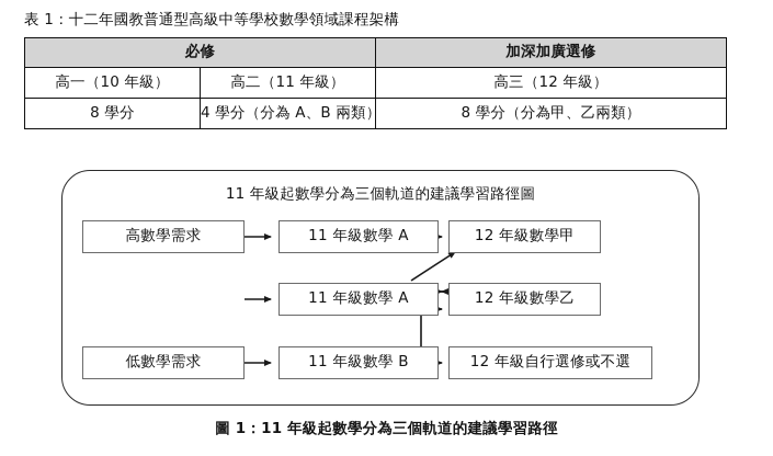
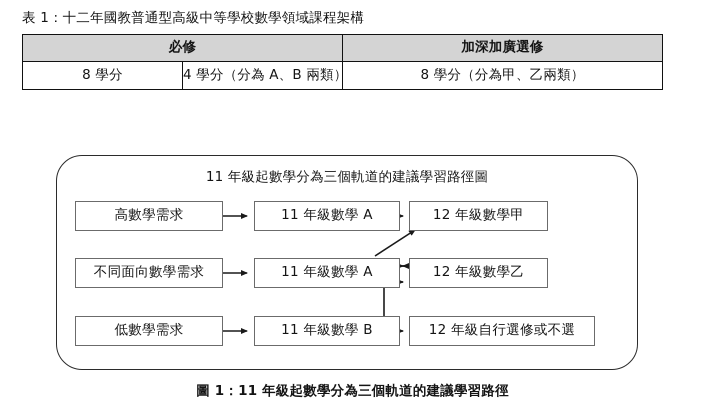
  表 1：十二年國教普通型高級中等學校數學領域課程架構
  必修	加深加廣選修
- 高一（10 年級）	高二（11 年級）	高三（12 年級）
  8 學分	4 學分（分為 A、B 兩類）	8 學分（分為甲、乙兩類）
  11 年級起數學分為三個軌道的建議學習路徑圖
  高數學需求
  11 年級數學 A
  12 年級數學甲
+ 不同面向數學需求
  11 年級數學 A
  12 年級數學乙
  低數學需求
  11 年級數學 B
  12 年級自行選修或不選
  圖 1：11 年級起數學分為三個軌道的建議學習路徑
